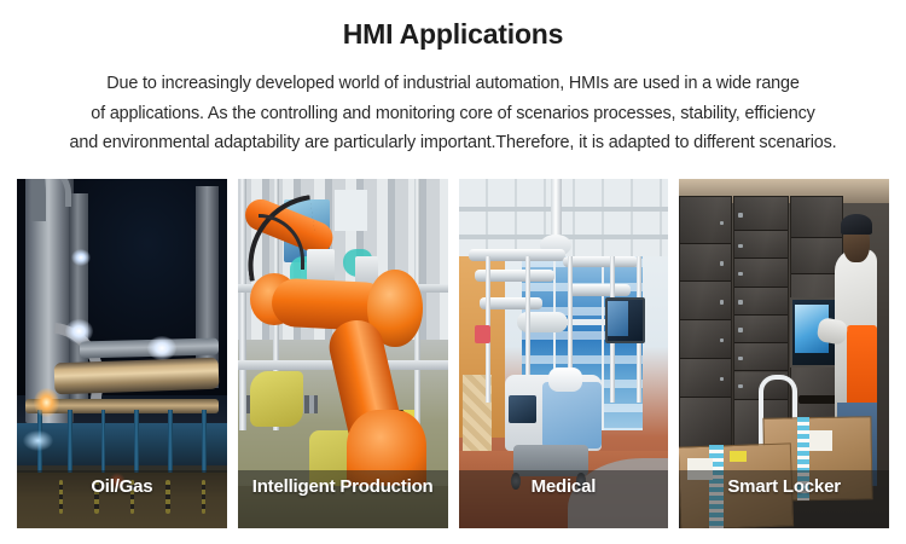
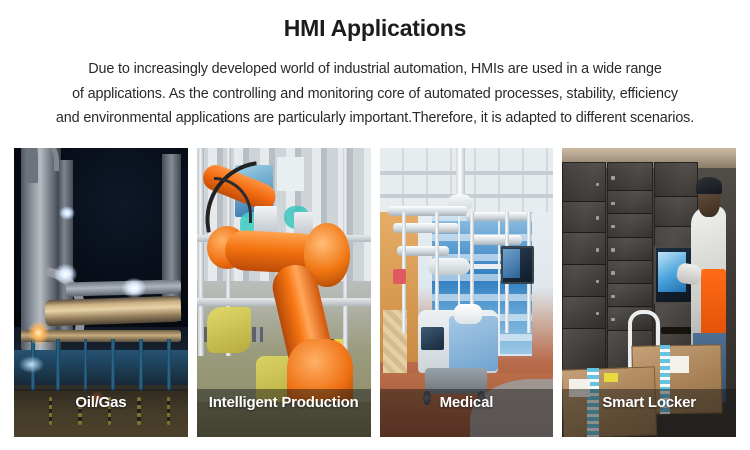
  HMI Applications
  Due to increasingly developed world of industrial automation, HMIs are used in a wide range
- of applications. As the controlling and monitoring core of scenarios processes, stability, efficiency
+ of applications. As the controlling and monitoring core of automated processes, stability, efficiency
- and environmental adaptability are particularly important.Therefore, it is adapted to different scenarios.
+ and environmental applications are particularly important.Therefore, it is adapted to different scenarios.
  Oil/Gas
  Intelligent Production
  Medical
  Smart Locker
